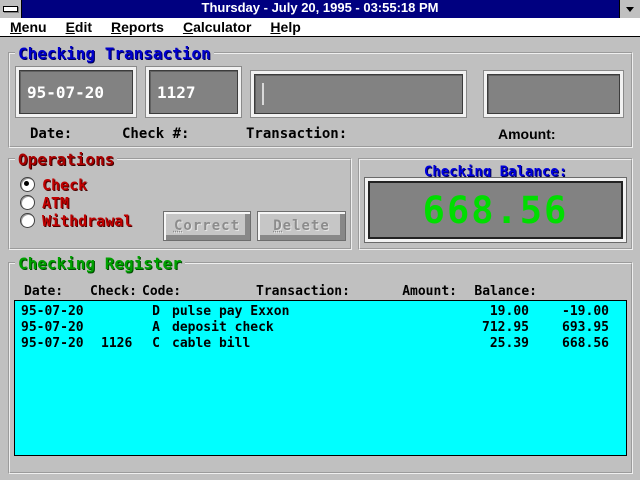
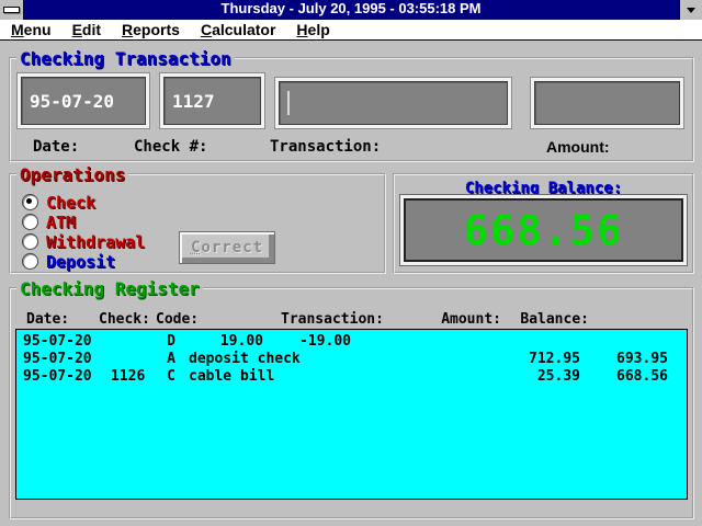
  Thursday - July 20, 1995 - 03:55:18 PM
  Menu
  Edit
  Reports
  Calculator
  Help
  Checking Transaction
  95-07-20
  1127
  Date:
  Check #:
  Transaction:
  Amount:
  Operations
  Check
  ATM
  Withdrawal
+ Deposit
  Correct
- Delete
  Checking Balance:
  668.56
  Checking Register
  Date:
  Check:
  Code:
  Transaction:
  Amount:
  Balance:
  95-07-20
  D
- pulse pay Exxon
  19.00
  -19.00
  95-07-20
  A
  deposit check
  712.95
  693.95
  95-07-20
  1126
  C
  cable bill
  25.39
  668.56
